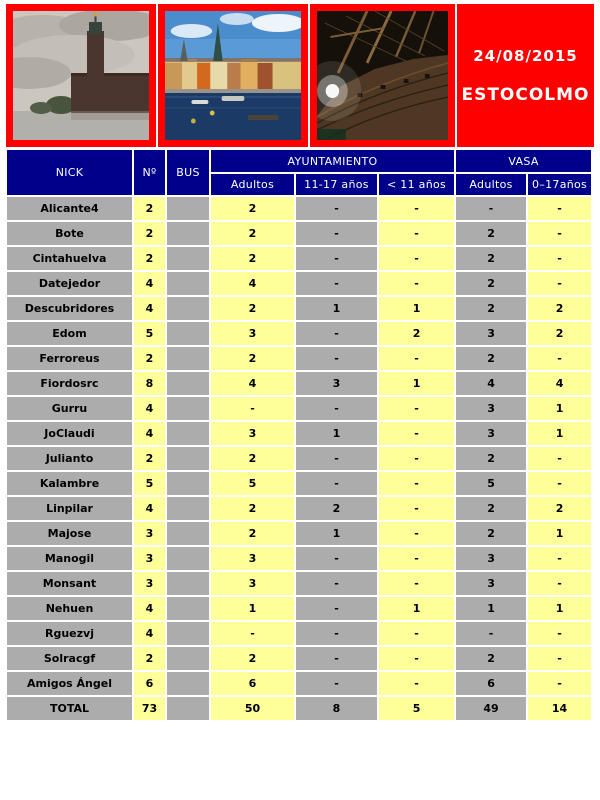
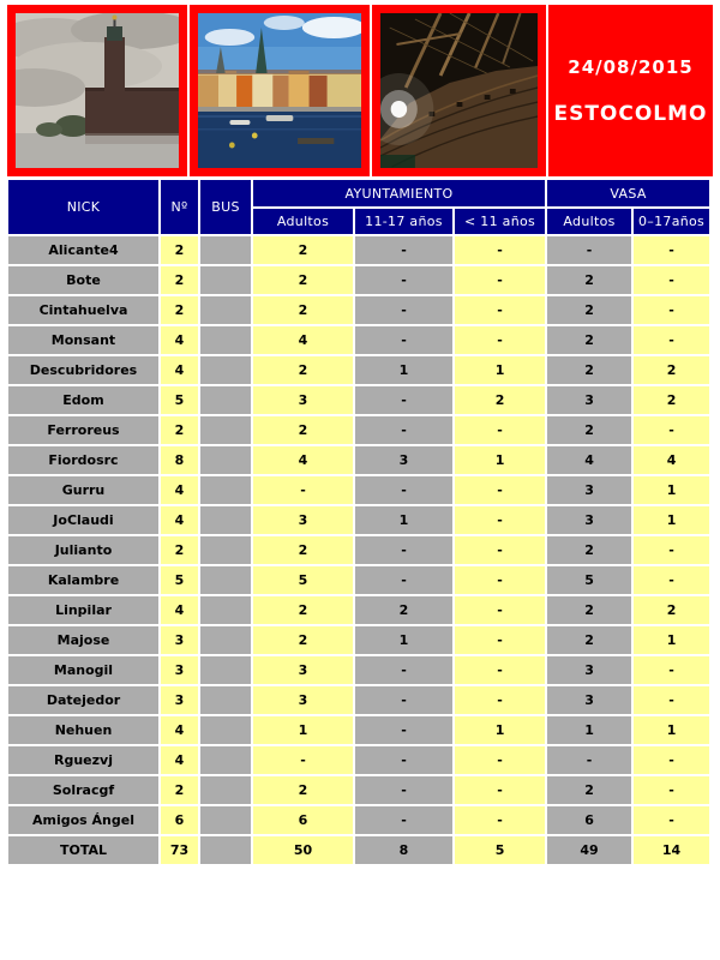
  24/08/2015
  ESTOCOLMO
  NICK	Nº	BUS	AYUNTAMIENTO	VASA
  Adultos	11-17 años	< 11 años	Adultos	0–17años
  Alicante4	2		2	-	-	-	-
  Bote	2		2	-	-	2	-
  Cintahuelva	2		2	-	-	2	-
- Datejedor	4		4	-	-	2	-
+ Monsant	4		4	-	-	2	-
  Descubridores	4		2	1	1	2	2
  Edom	5		3	-	2	3	2
  Ferroreus	2		2	-	-	2	-
  Fiordosrc	8		4	3	1	4	4
  Gurru	4		-	-	-	3	1
  JoClaudi	4		3	1	-	3	1
  Julianto	2		2	-	-	2	-
  Kalambre	5		5	-	-	5	-
  Linpilar	4		2	2	-	2	2
  Majose	3		2	1	-	2	1
  Manogil	3		3	-	-	3	-
- Monsant	3		3	-	-	3	-
+ Datejedor	3		3	-	-	3	-
  Nehuen	4		1	-	1	1	1
  Rguezvj	4		-	-	-	-	-
  Solracgf	2		2	-	-	2	-
  Amigos Ángel	6		6	-	-	6	-
  TOTAL	73		50	8	5	49	14
